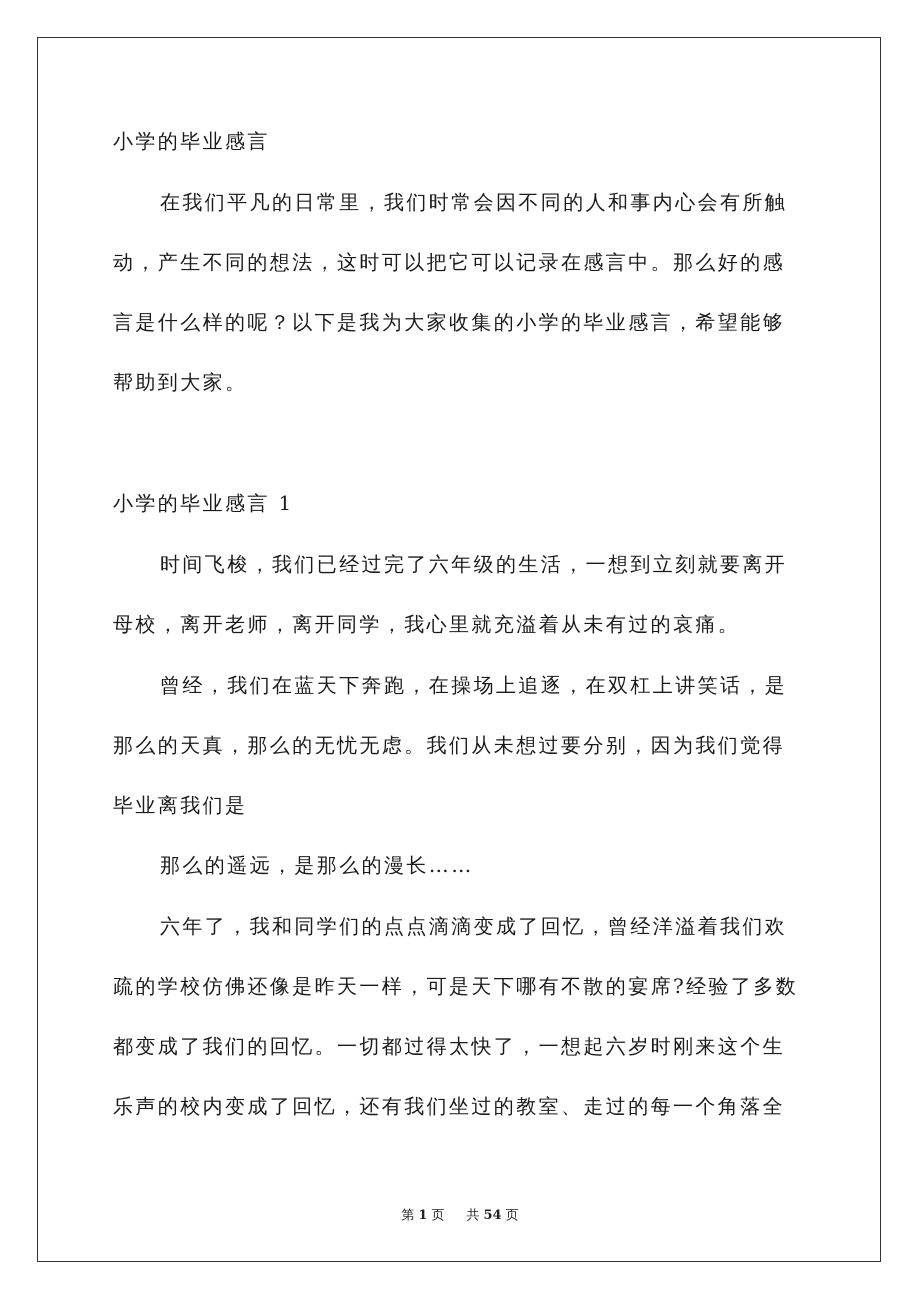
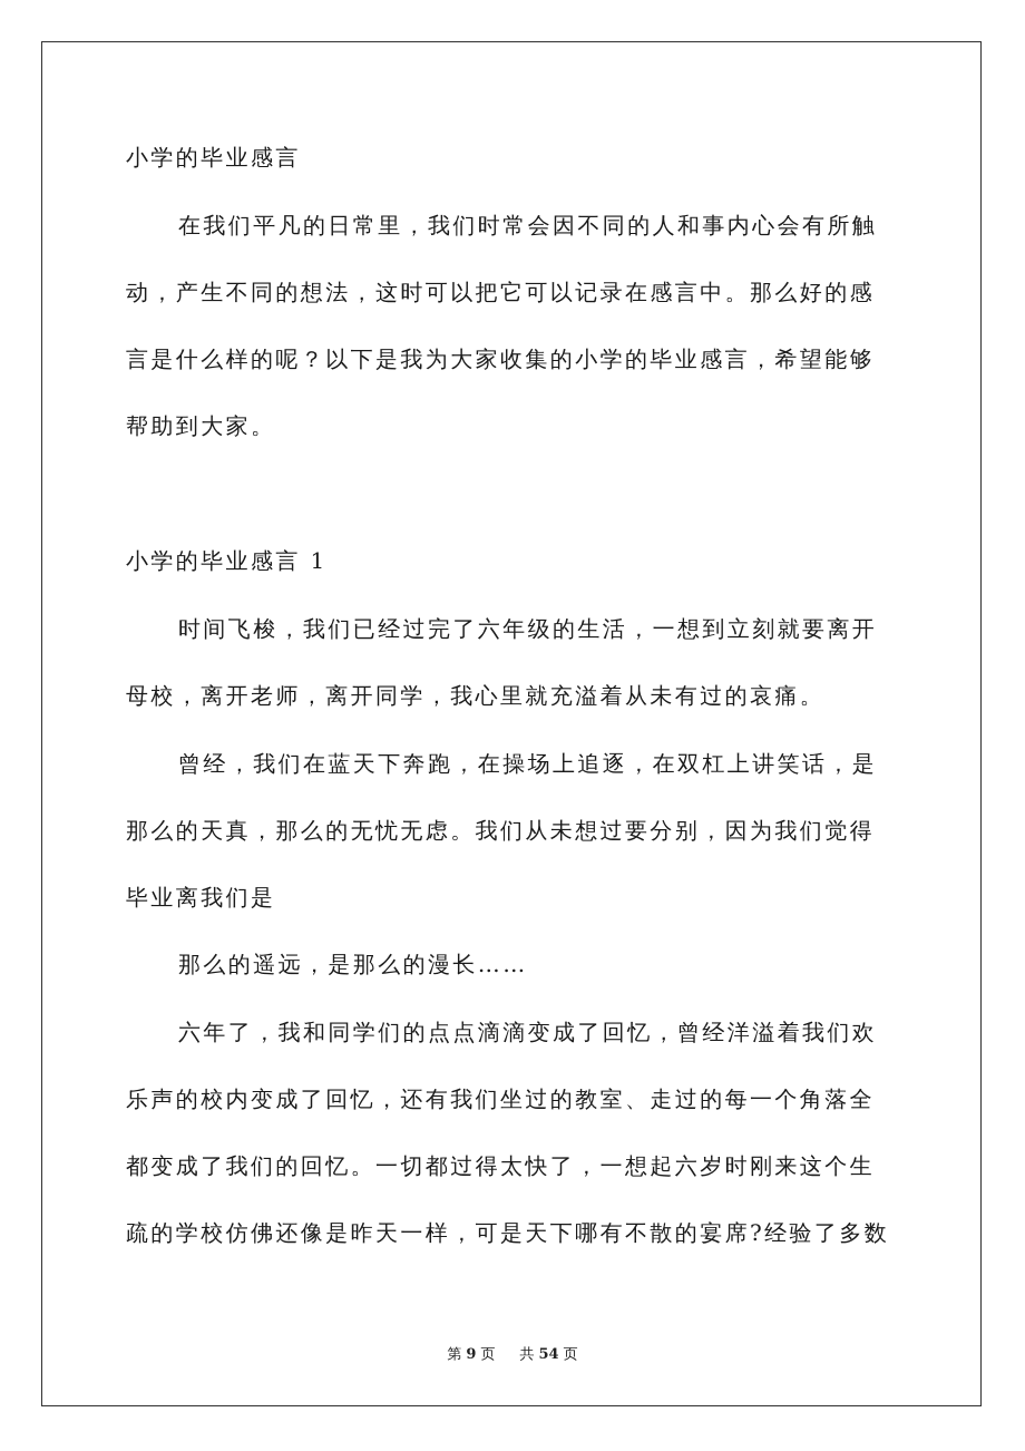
  小学的毕业感言
  在我们平凡的日常里，我们时常会因不同的人和事内心会有所触
  动，产生不同的想法，这时可以把它可以记录在感言中。那么好的感
  言是什么样的呢？以下是我为大家收集的小学的毕业感言，希望能够
  帮助到大家。
  小学的毕业感言 1
  时间飞梭，我们已经过完了六年级的生活，一想到立刻就要离开
  母校，离开老师，离开同学，我心里就充溢着从未有过的哀痛。
  曾经，我们在蓝天下奔跑，在操场上追逐，在双杠上讲笑话，是
  那么的天真，那么的无忧无虑。我们从未想过要分别，因为我们觉得
  毕业离我们是
  那么的遥远，是那么的漫长……
  六年了，我和同学们的点点滴滴变成了回忆，曾经洋溢着我们欢
- 疏的学校仿佛还像是昨天一样，可是天下哪有不散的宴席?经验了多数
+ 乐声的校内变成了回忆，还有我们坐过的教室、走过的每一个角落全
  都变成了我们的回忆。一切都过得太快了，一想起六岁时刚来这个生
- 乐声的校内变成了回忆，还有我们坐过的教室、走过的每一个角落全
+ 疏的学校仿佛还像是昨天一样，可是天下哪有不散的宴席?经验了多数
- 第 1 页 共 54 页
+ 第 9 页 共 54 页
